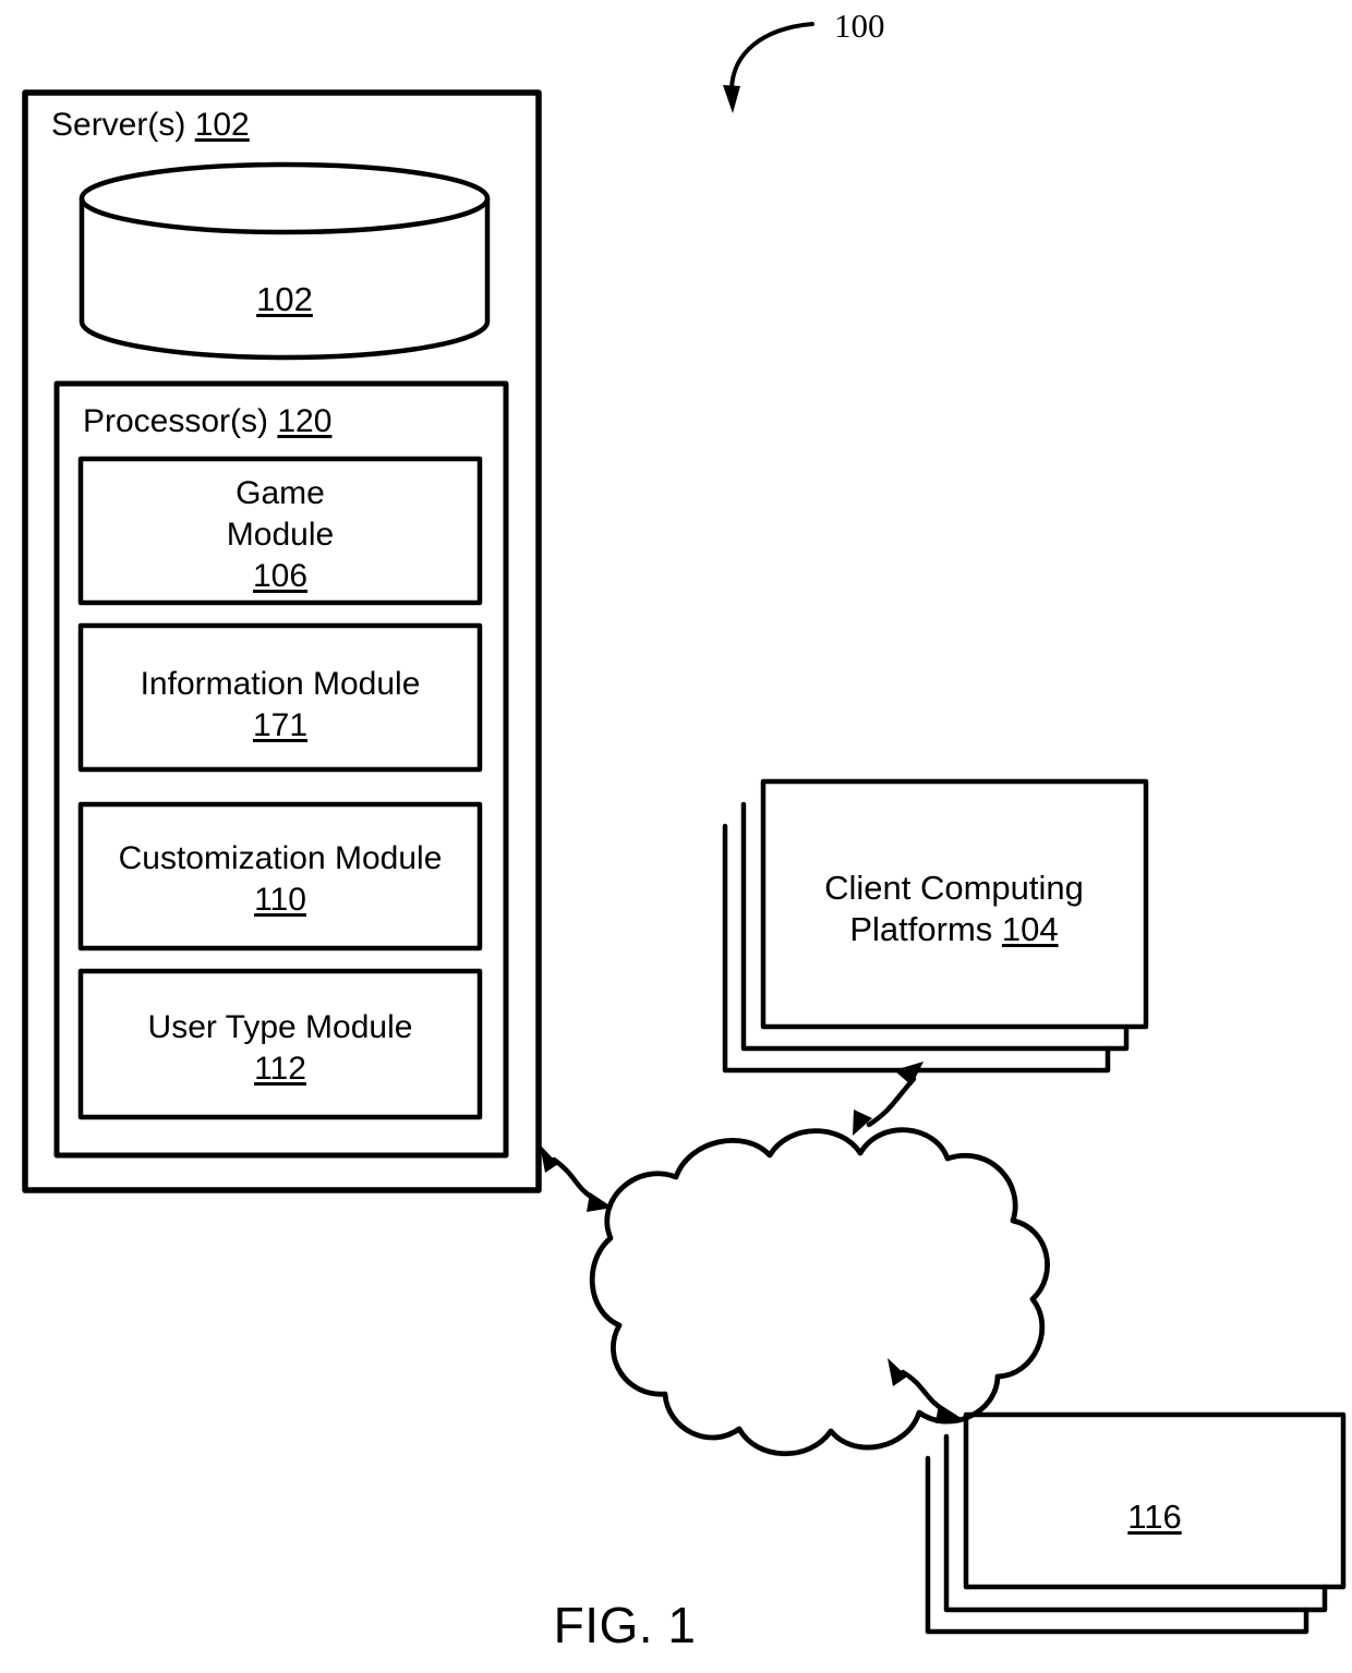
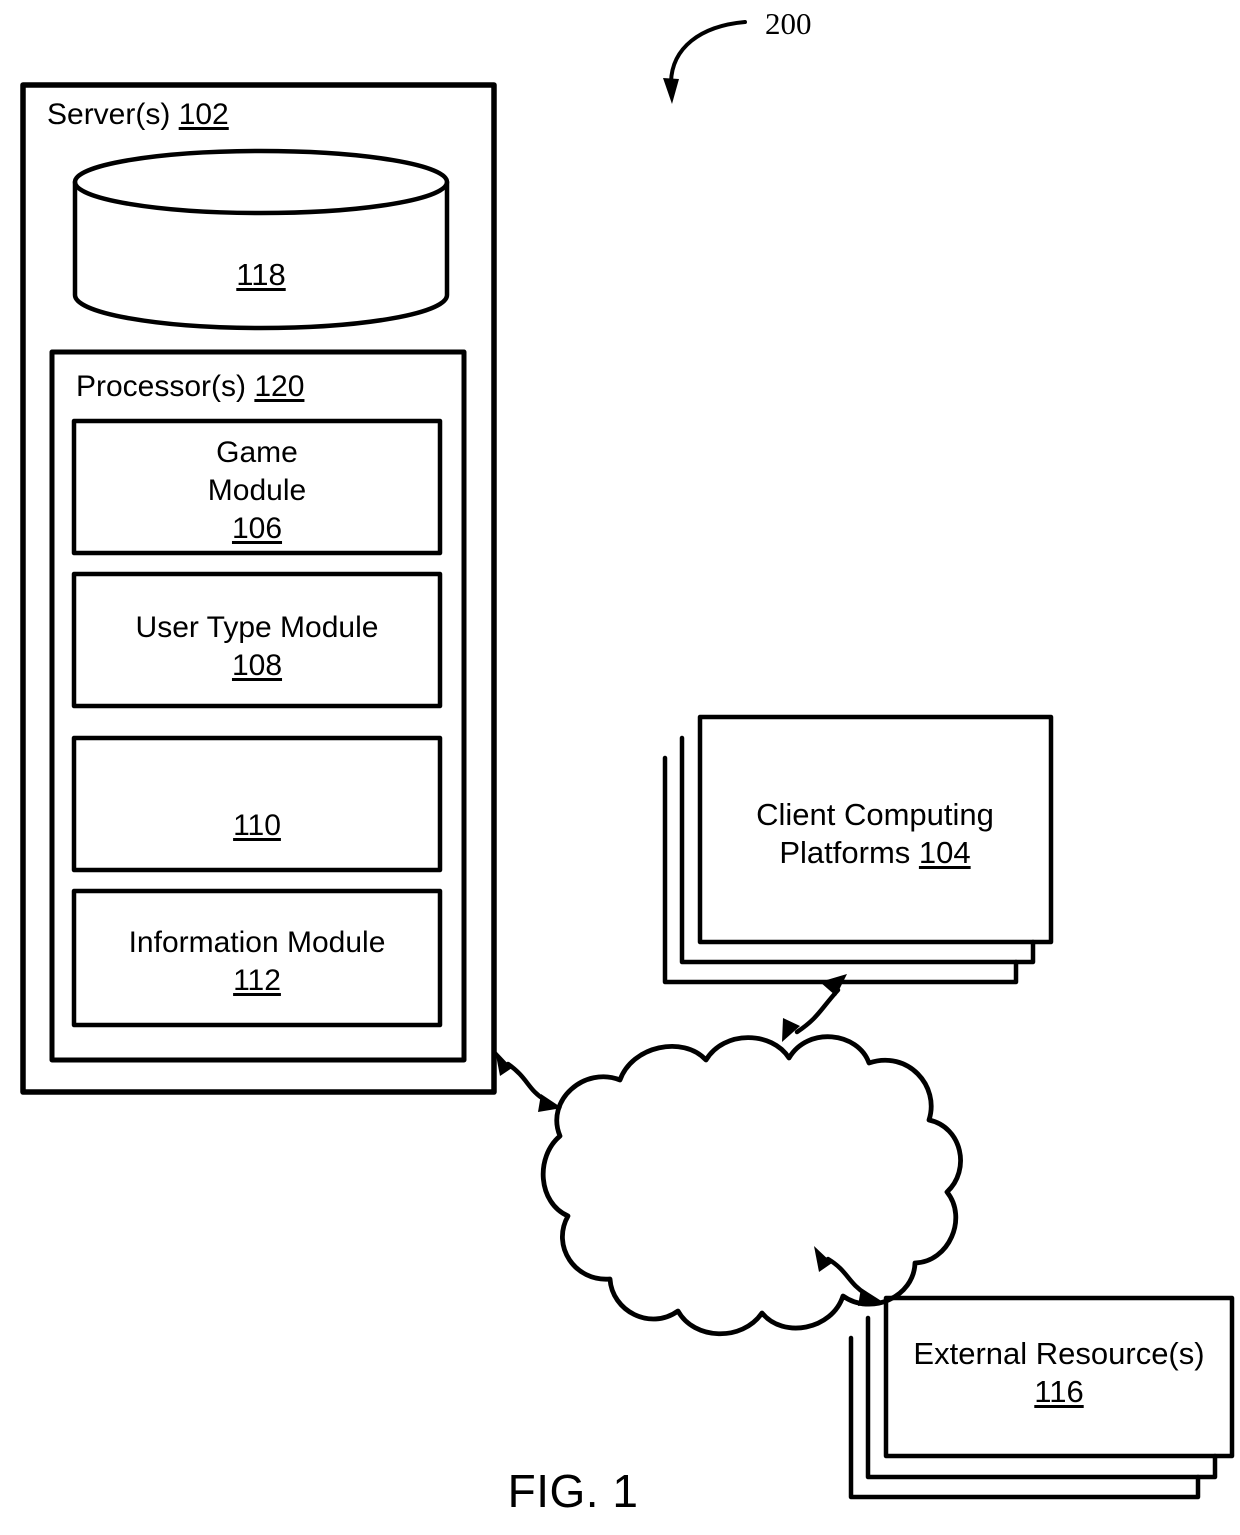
- 100
+ 200
  Server(s) 102
- 102
+ 118
  Processor(s) 120
  Game
  Module
  106
- Information Module
+ User Type Module
- 171
+ 108
- Customization Module
  110
- User Type Module
+ Information Module
  112
  Client Computing
  Platforms 104
+ External Resource(s)
  116
  FIG. 1
